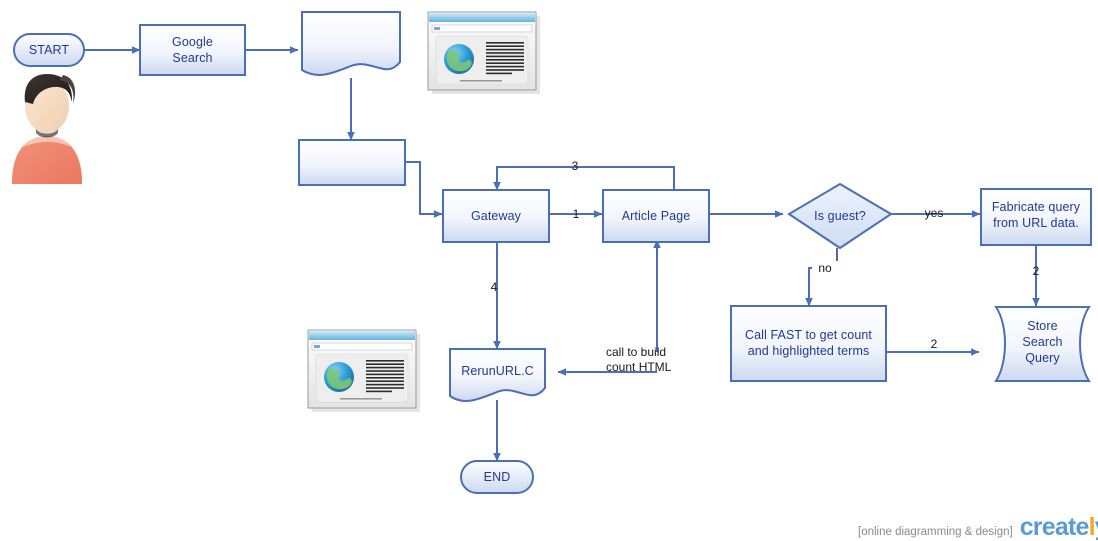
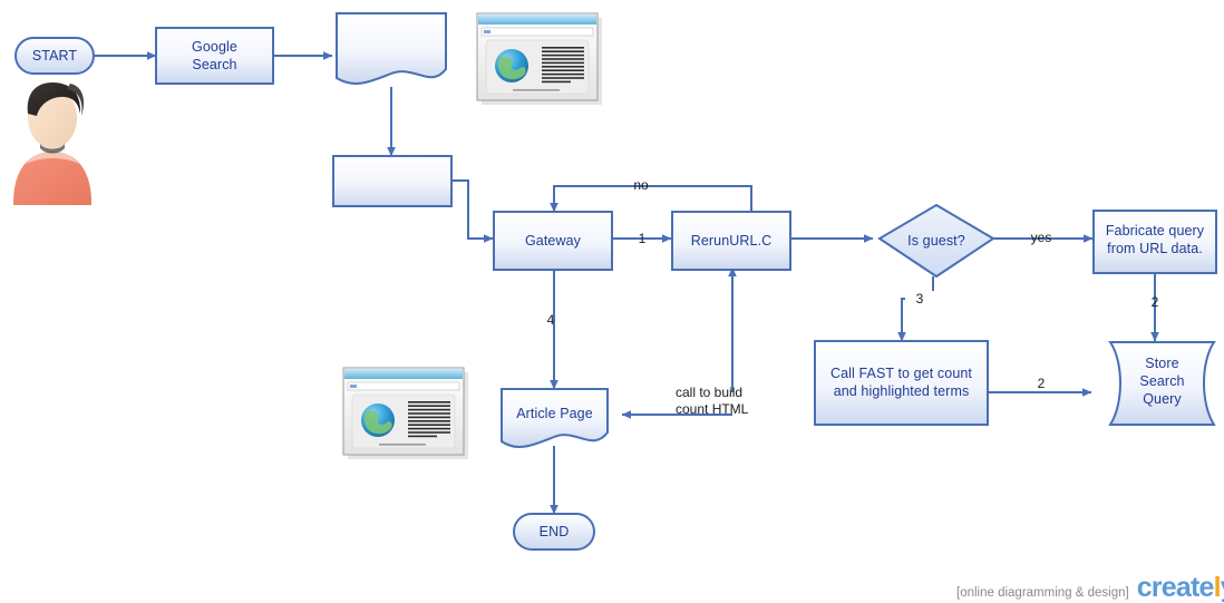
  START
  Google
  Search
  Gateway
- Article Page
+ RerunURL.C
  Is guest?
  Fabricate query
  from URL data.
  Call FAST to get count
  and highlighted terms
  Store
  Search
  Query
- RerunURL.C
+ Article Page
  END
  1
- 3
+ no
  4
  yes
- no
+ 3
  2
  2
  call to build
  count HTML
  [online diagramming & design]
  createl
